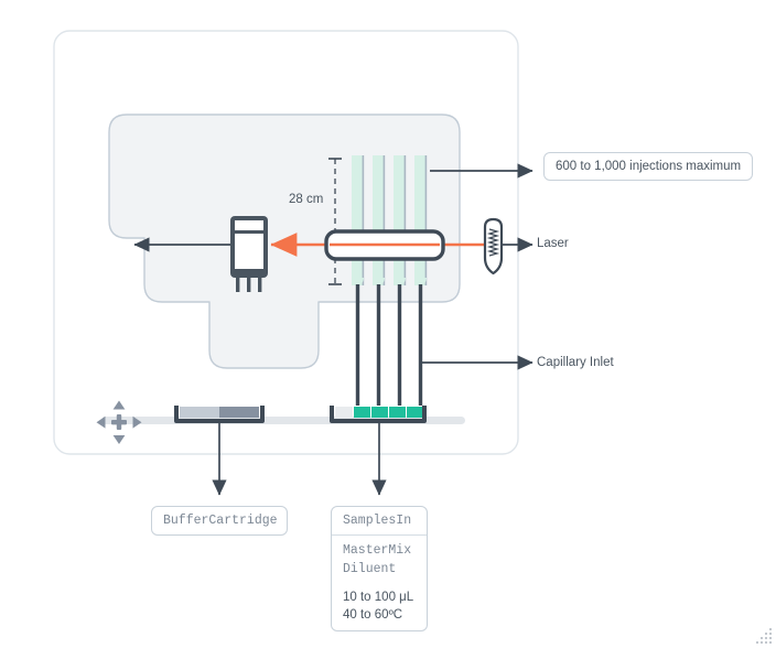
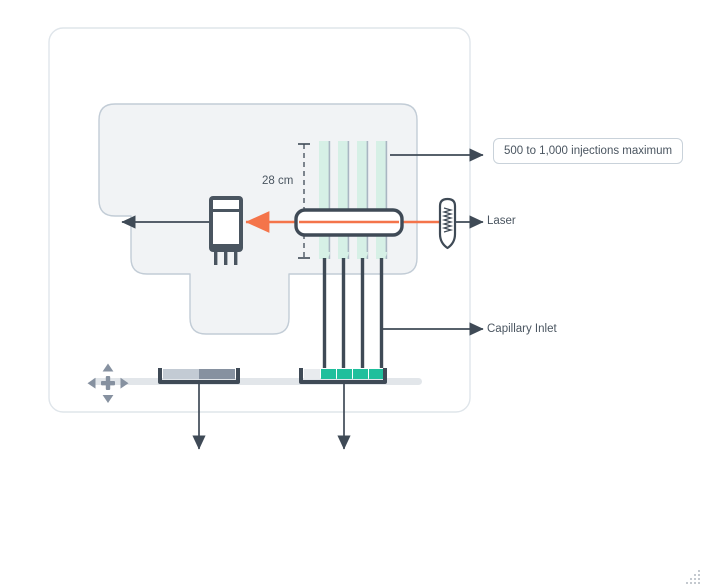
  Laser
  Capillary Inlet
  28 cm
- 600 to 1,000 injections maximum
+ 500 to 1,000 injections maximum
- BufferCartridge
- SamplesIn
- MasterMix
- Diluent
- 10 to 100 μL
- 40 to 60ºC
